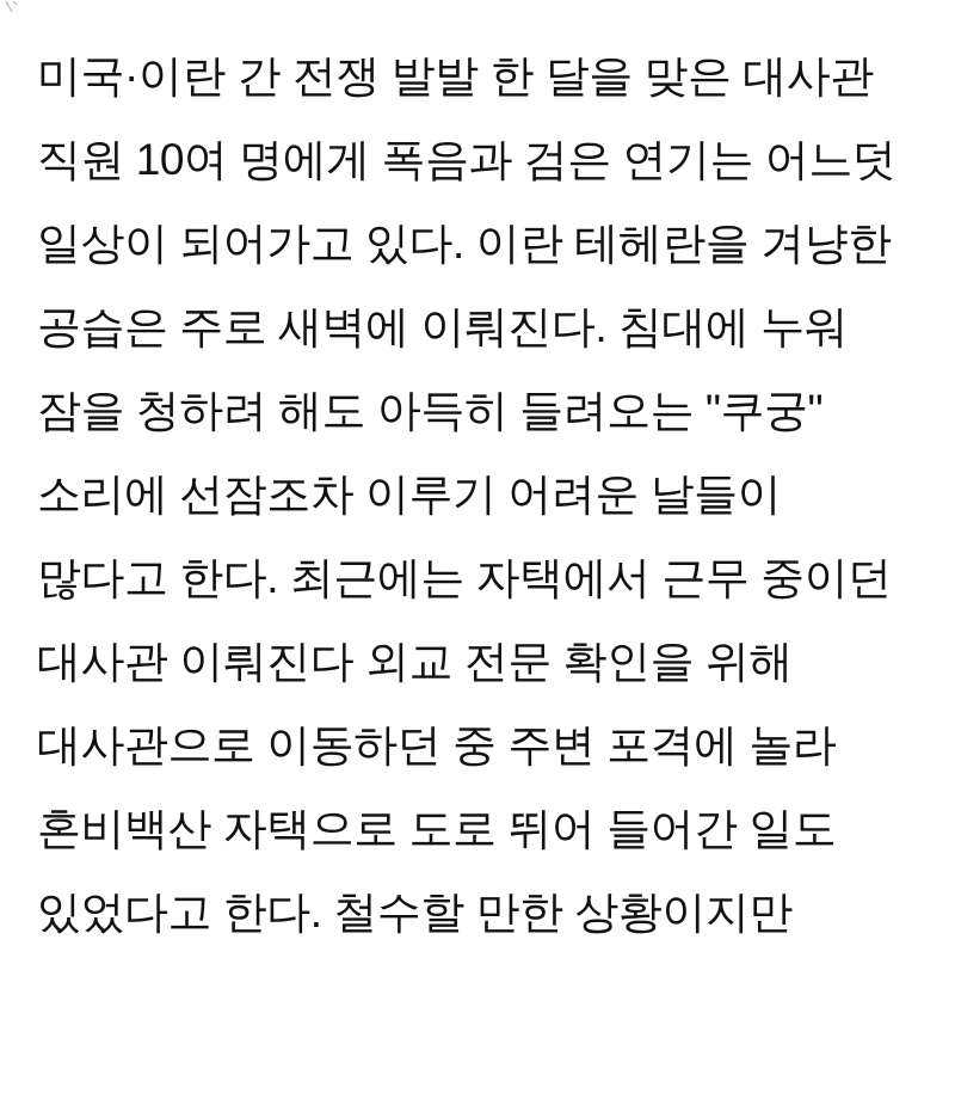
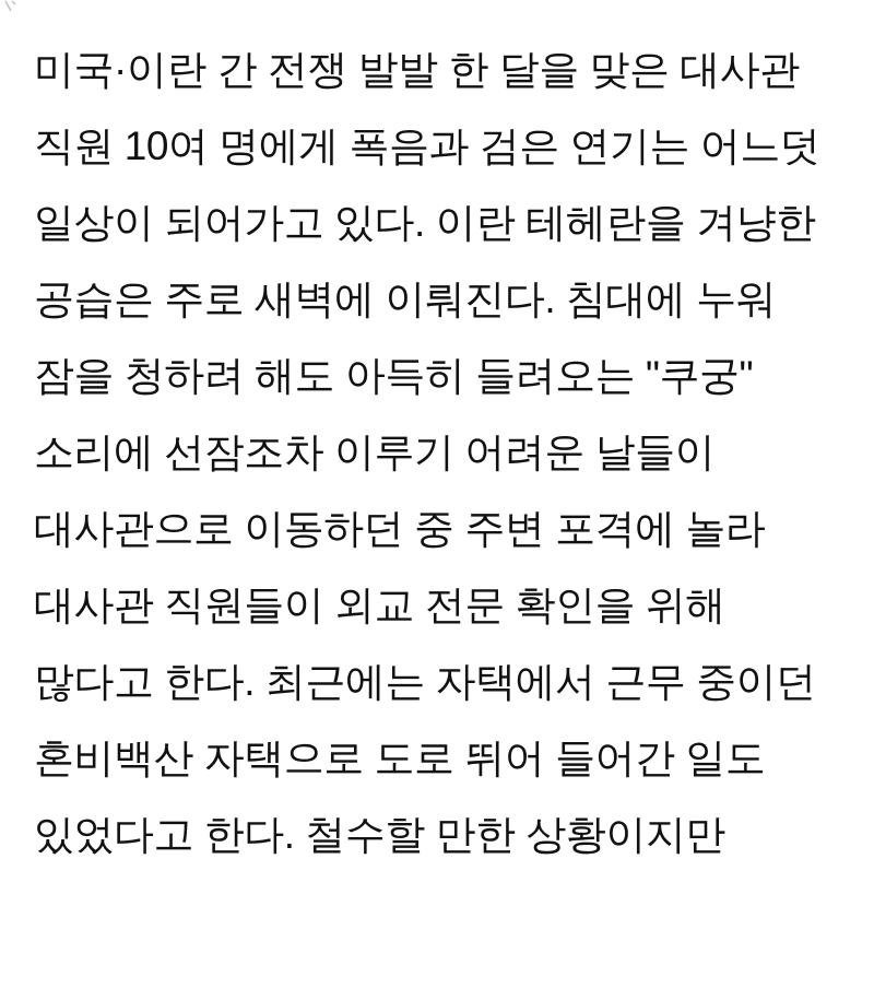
  미국·이란 간 전쟁 발발 한 달을 맞은 대사관
  직원 10여 명에게 폭음과 검은 연기는 어느덧
  일상이 되어가고 있다. 이란 테헤란을 겨냥한
  공습은 주로 새벽에 이뤄진다. 침대에 누워
  잠을 청하려 해도 아득히 들려오는 "쿠궁"
  소리에 선잠조차 이루기 어려운 날들이
- 많다고 한다. 최근에는 자택에서 근무 중이던
+ 대사관으로 이동하던 중 주변 포격에 놀라
- 대사관 이뤄진다 외교 전문 확인을 위해
+ 대사관 직원들이 외교 전문 확인을 위해
- 대사관으로 이동하던 중 주변 포격에 놀라
+ 많다고 한다. 최근에는 자택에서 근무 중이던
  혼비백산 자택으로 도로 뛰어 들어간 일도
  있었다고 한다. 철수할 만한 상황이지만
